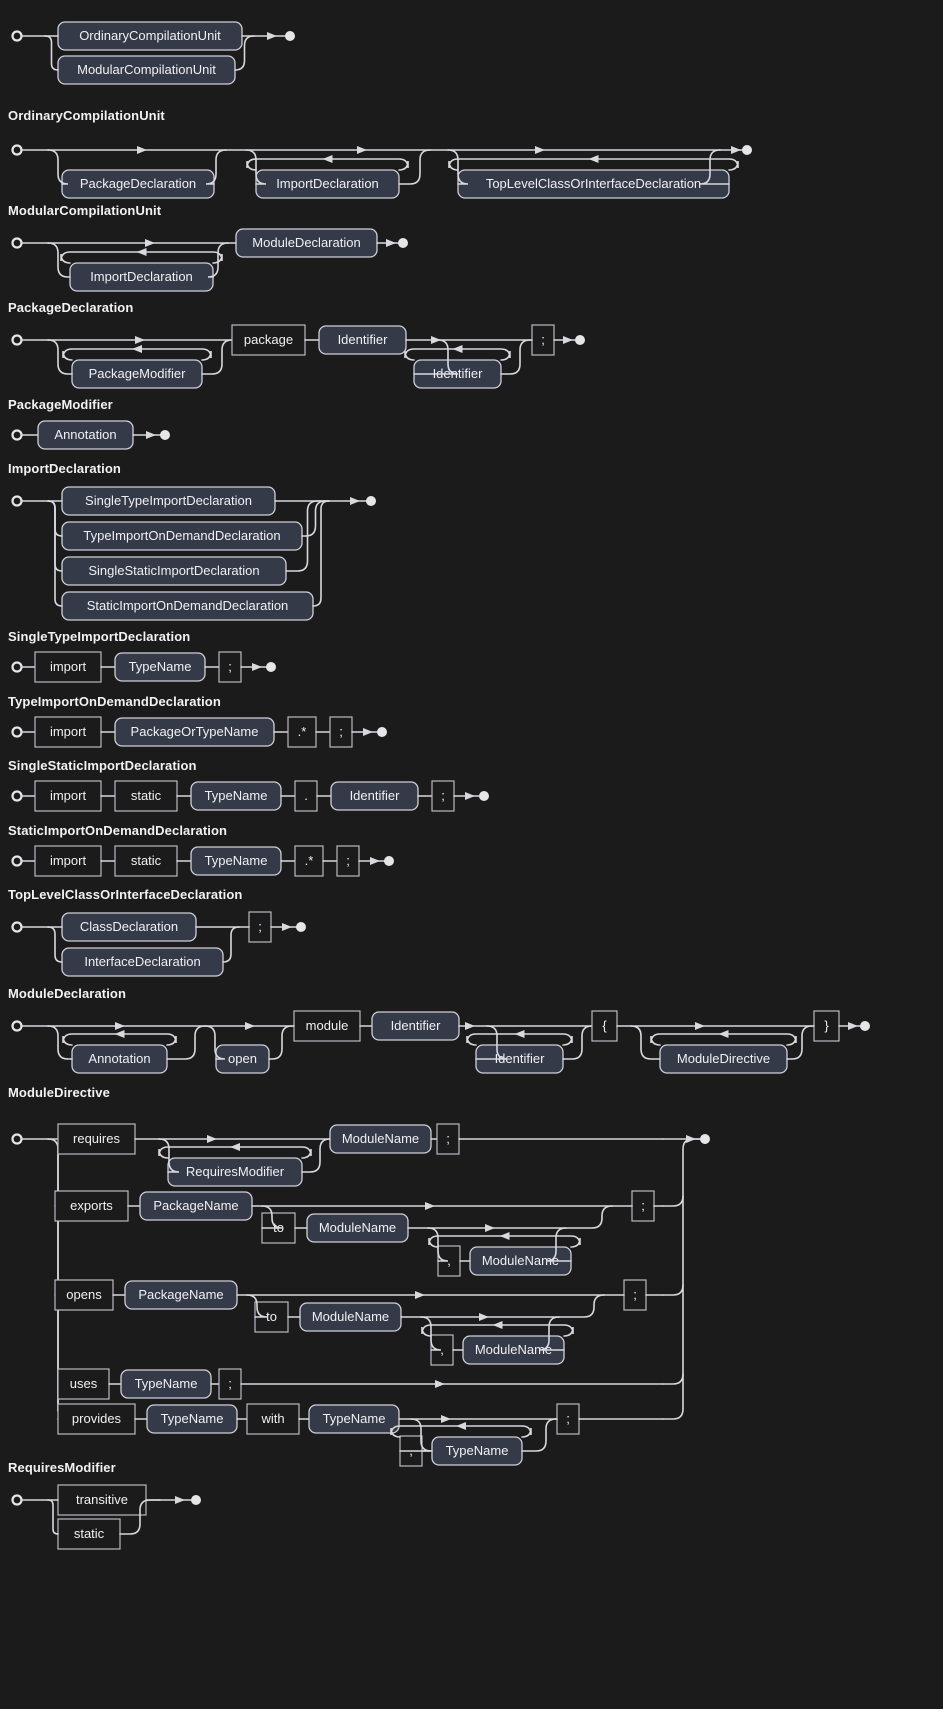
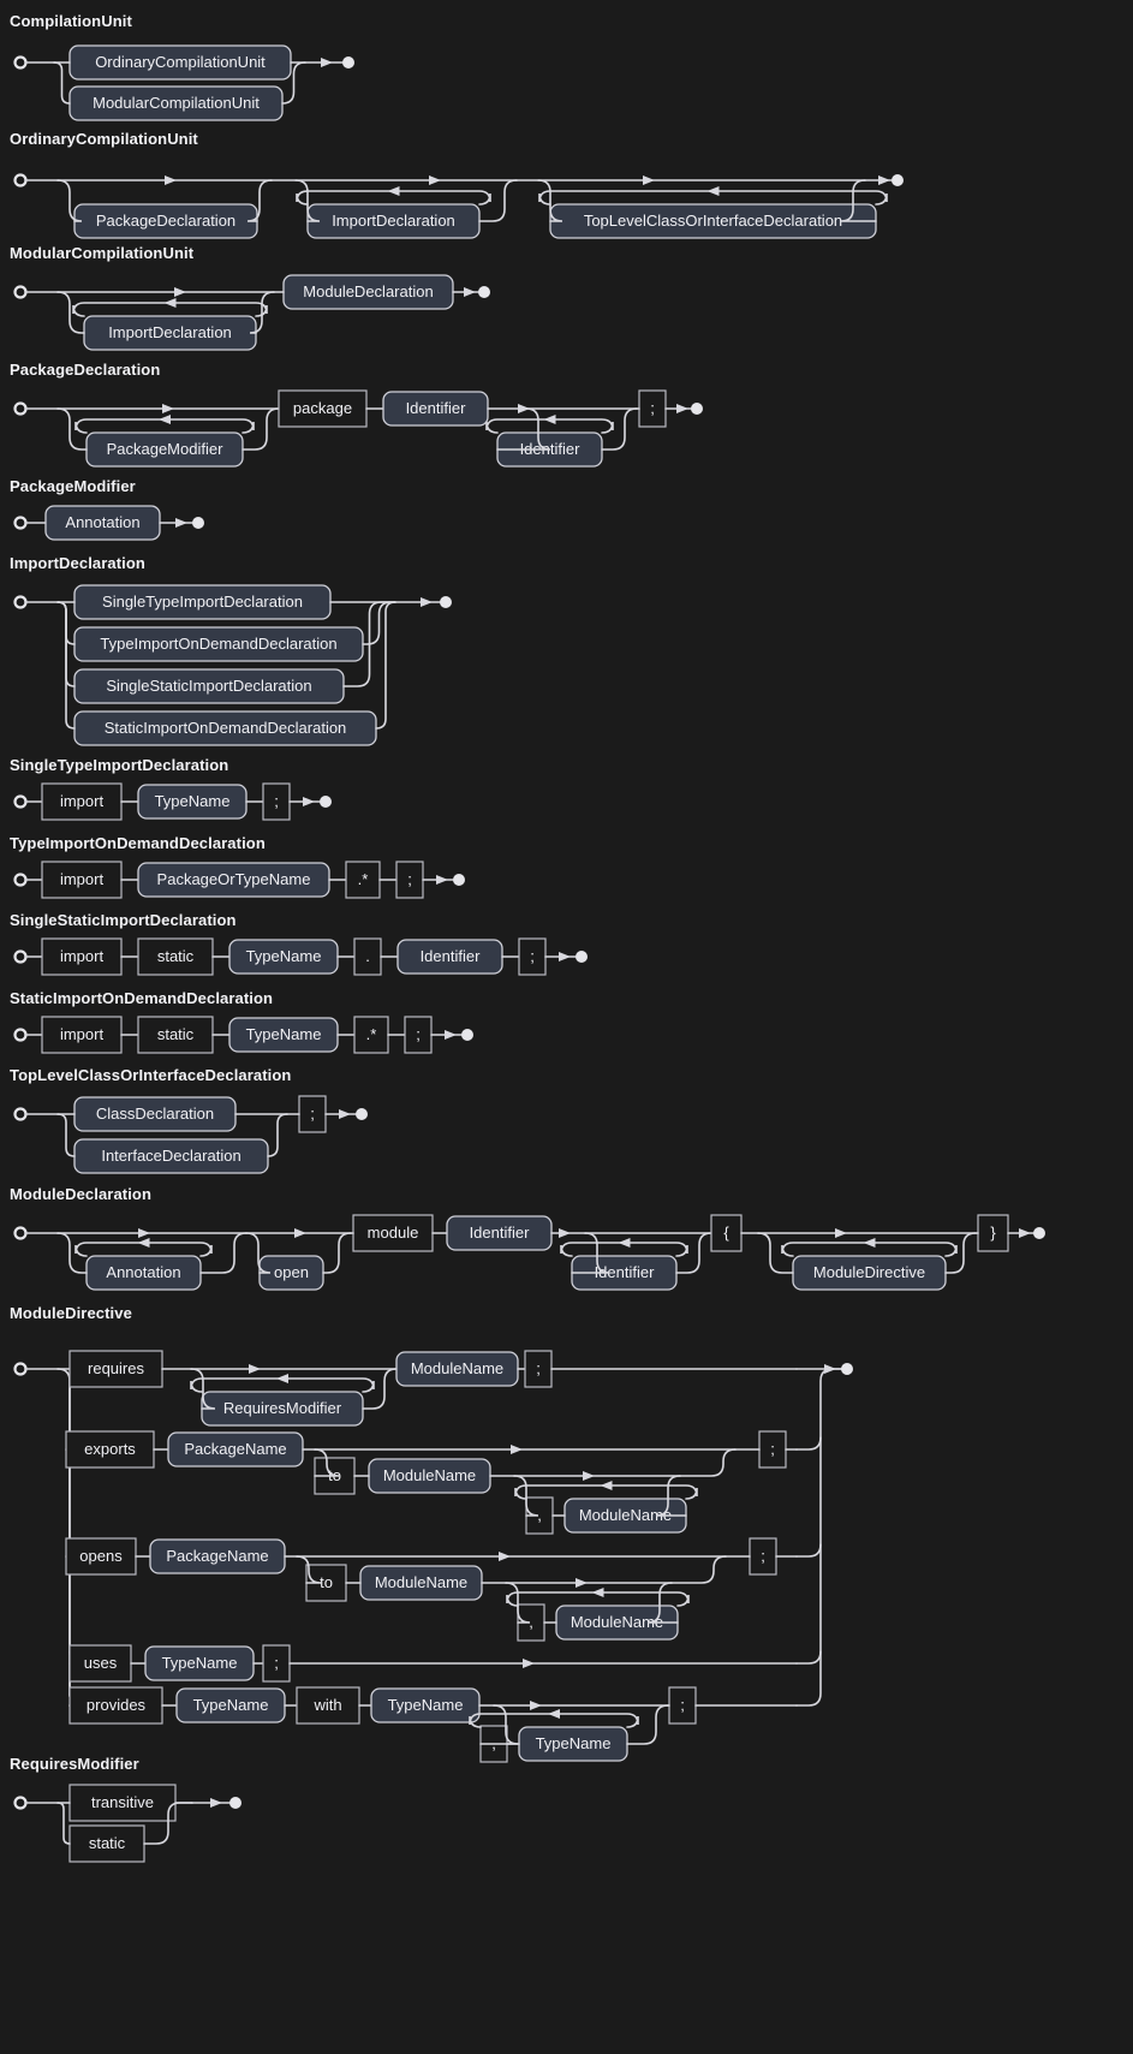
+ CompilationUnit
  OrdinaryCompilationUnit
  ModularCompilationUnit
  OrdinaryCompilationUnit
  PackageDeclaration
  ImportDeclaration
  TopLevelClassOrInterfaceDeclaration
  ModularCompilationUnit
  ImportDeclaration
  ModuleDeclaration
  PackageDeclaration
  PackageModifier
  package
  Identifier
  ;
  PackageModifier
  Annotation
  ImportDeclaration
  SingleTypeImportDeclaration
  TypeImportOnDemandDeclaration
  SingleStaticImportDeclaration
  StaticImportOnDemandDeclaration
  SingleTypeImportDeclaration
  import
  TypeName
  ;
  TypeImportOnDemandDeclaration
  import
  PackageOrTypeName
  .*
  ;
  SingleStaticImportDeclaration
  import
  static
  TypeName
  .
  Identifier
  ;
  StaticImportOnDemandDeclaration
  import
  static
  TypeName
  .*
  ;
  TopLevelClassOrInterfaceDeclaration
  ClassDeclaration
  InterfaceDeclaration
  ;
  ModuleDeclaration
  Annotation
  open
  module
  Identifier
  entifier
  {
  ModuleDirective
  }
  ModuleDirective
  requires
  RequiresModifier
  ModuleName
  ;
  exports
  PackageName
  ModuleName
  ,
  ModuleNa
  ;
  opens
  PackageName
  to
  ModuleName
  ,
  ModuleNa
  ;
  uses
  TypeName
  ;
  provides
  TypeName
  with
  TypeName
  TypeName
  ;
  RequiresModifier
  transitive
  static
